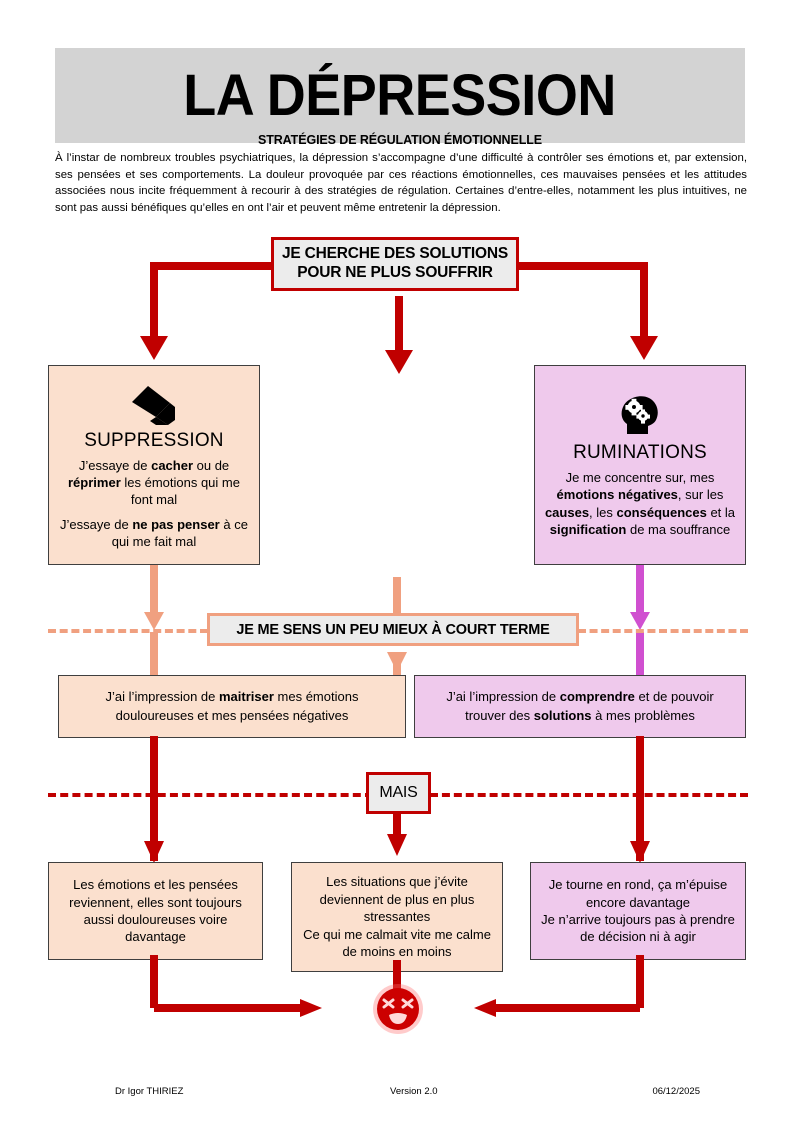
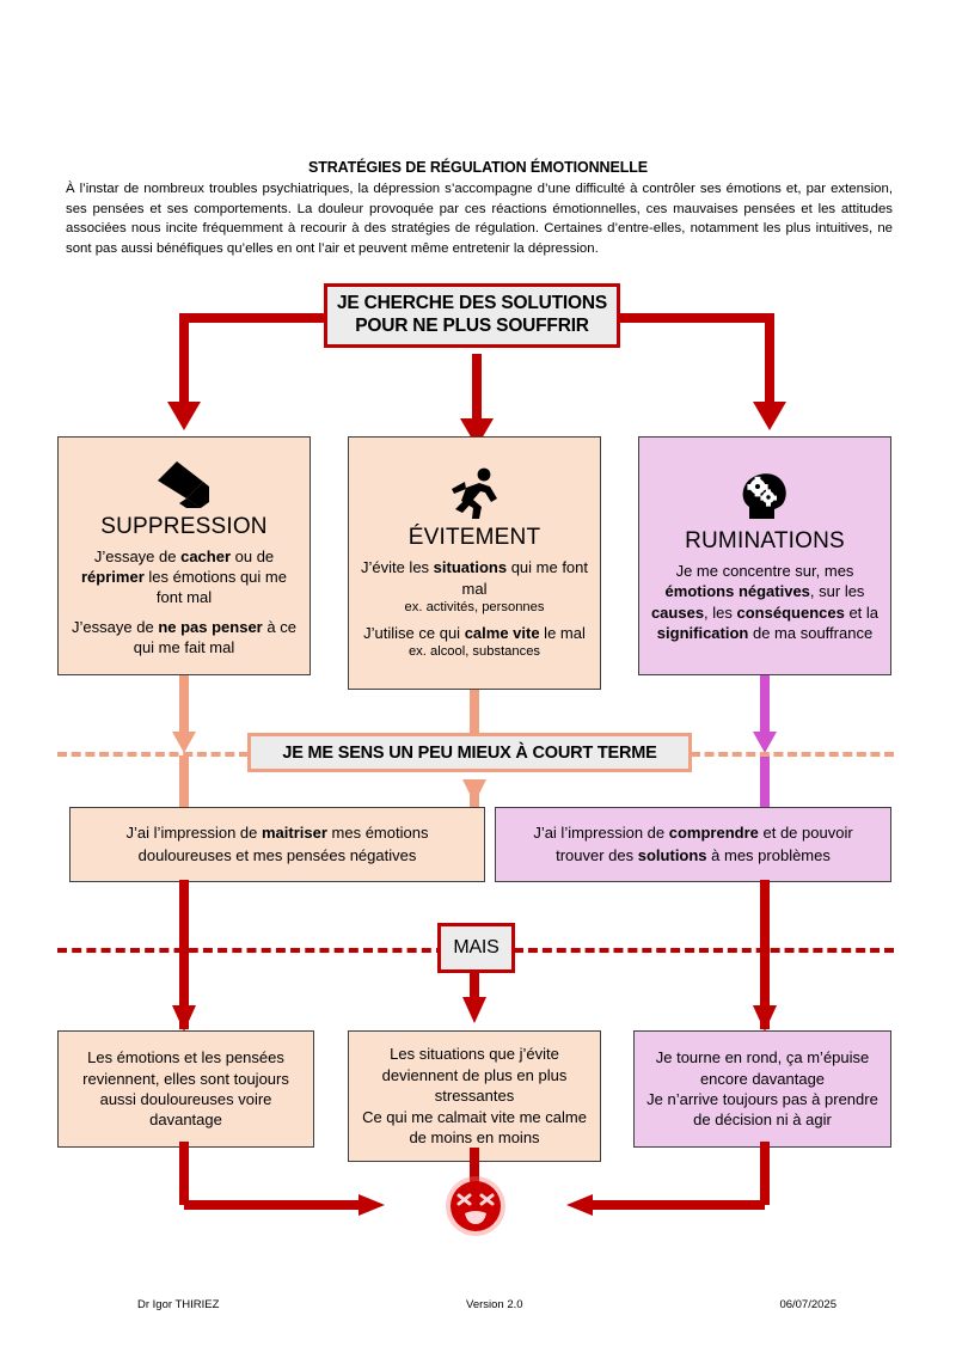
- LA DÉPRESSION
  STRATÉGIES DE RÉGULATION ÉMOTIONNELLE
  À l’instar de nombreux troubles psychiatriques, la dépression s’accompagne d’une difficulté à contrôler ses émotions et, par extension, ses pensées et ses comportements. La douleur provoquée par ces réactions émotionnelles, ces mauvaises pensées et les attitudes associées nous incite fréquemment à recourir à des stratégies de régulation. Certaines d’entre-elles, notamment les plus intuitives, ne sont pas aussi bénéfiques qu’elles en ont l’air et peuvent même entretenir la dépression.
  JE CHERCHE DES SOLUTIONS
  POUR NE PLUS SOUFFRIR
  SUPPRESSION
  J’essaye de cacher ou de réprimer les émotions qui me font mal
  J’essaye de ne pas penser à ce qui me fait mal
+ ÉVITEMENT
+ J’évite les situations qui me font mal
+ ex. activités, personnes
+ J’utilise ce qui calme vite le mal
+ ex. alcool, substances
  RUMINATIONS
  Je me concentre sur, mes émotions négatives, sur les causes, les conséquences et la signification de ma souffrance
  JE ME SENS UN PEU MIEUX À COURT TERME
  J’ai l’impression de maitriser mes émotions douloureuses et mes pensées négatives
  J’ai l’impression de comprendre et de pouvoir trouver des solutions à mes problèmes
  MAIS
  Les émotions et les pensées reviennent, elles sont toujours aussi douloureuses voire davantage
  Les situations que j’évite deviennent de plus en plus stressantes
  Ce qui me calmait vite me calme de moins en moins
  Je tourne en rond, ça m’épuise encore davantage
  Je n’arrive toujours pas à prendre de décision ni à agir
  Dr Igor THIRIEZ
  Version 2.0
- 06/12/2025
+ 06/07/2025
